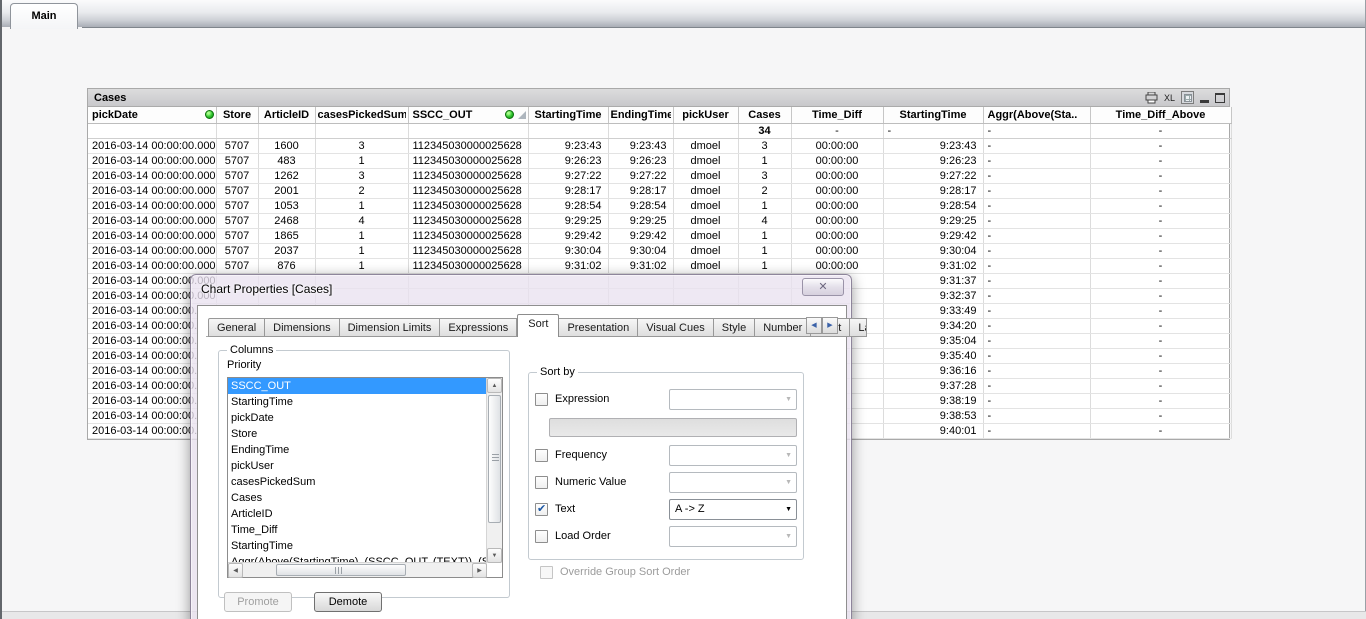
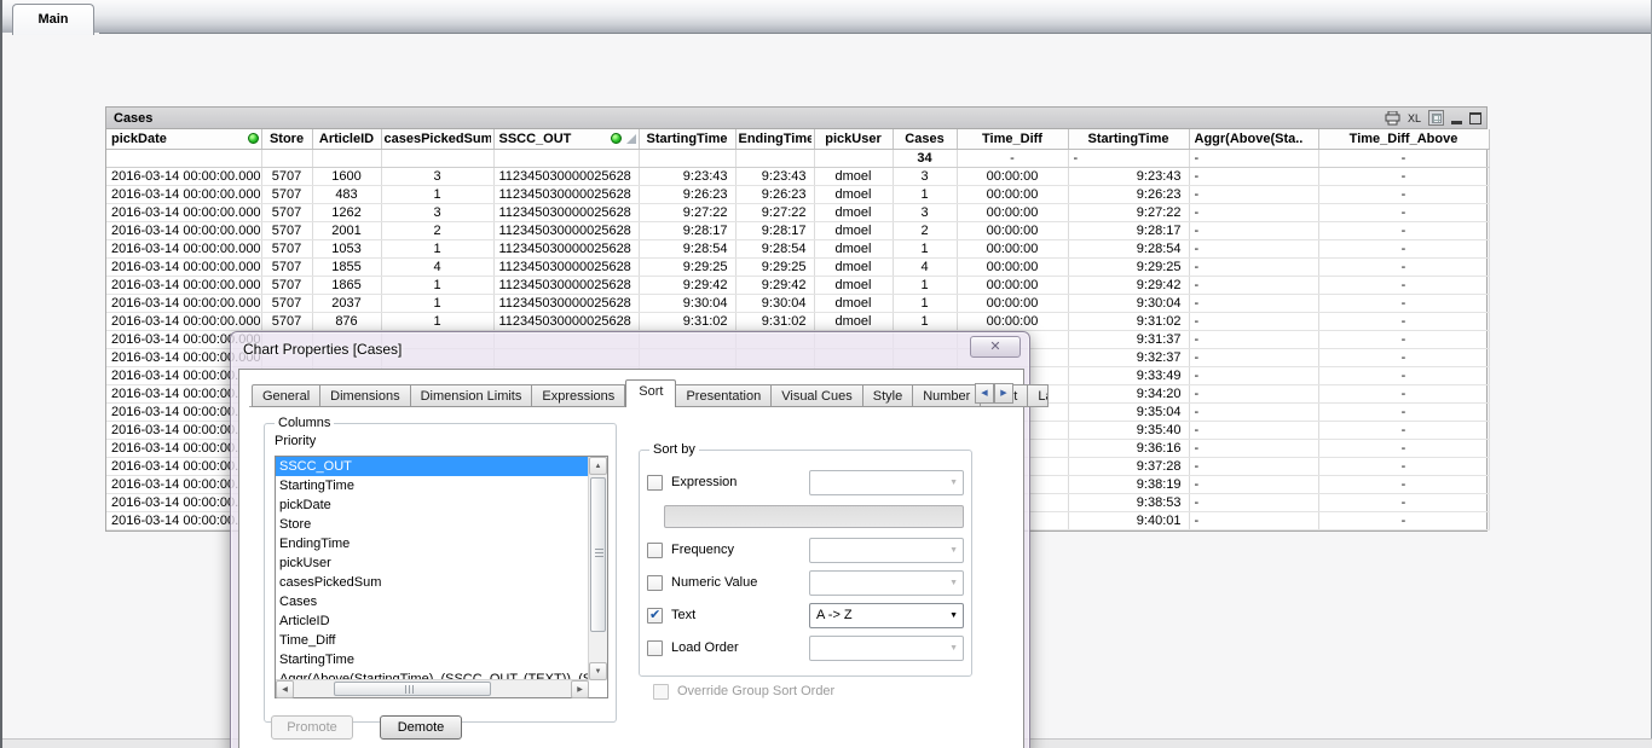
  Main
  Cases
  XL
  pickDate	Store	ArticleID	casesPickedSum	SSCC_OUT	StartingTime	EndingTime	pickUser	Cases	Time_Diff	StartingTime	Aggr(Above(Sta..	Time_Diff_Above
  								34	-	-	-	-
  2016-03-14 00:00:00.000	5707	1600	3	112345030000025628	9:23:43	9:23:43	dmoel	3	00:00:00	9:23:43	-	-
  2016-03-14 00:00:00.000	5707	483	1	112345030000025628	9:26:23	9:26:23	dmoel	1	00:00:00	9:26:23	-	-
  2016-03-14 00:00:00.000	5707	1262	3	112345030000025628	9:27:22	9:27:22	dmoel	3	00:00:00	9:27:22	-	-
  2016-03-14 00:00:00.000	5707	2001	2	112345030000025628	9:28:17	9:28:17	dmoel	2	00:00:00	9:28:17	-	-
  2016-03-14 00:00:00.000	5707	1053	1	112345030000025628	9:28:54	9:28:54	dmoel	1	00:00:00	9:28:54	-	-
- 2016-03-14 00:00:00.000	5707	2468	4	112345030000025628	9:29:25	9:29:25	dmoel	4	00:00:00	9:29:25	-	-
+ 2016-03-14 00:00:00.000	5707	1855	4	112345030000025628	9:29:25	9:29:25	dmoel	4	00:00:00	9:29:25	-	-
  2016-03-14 00:00:00.000	5707	1865	1	112345030000025628	9:29:42	9:29:42	dmoel	1	00:00:00	9:29:42	-	-
  2016-03-14 00:00:00.000	5707	2037	1	112345030000025628	9:30:04	9:30:04	dmoel	1	00:00:00	9:30:04	-	-
  2016-03-14 00:00:00.000	5707	876	1	112345030000025628	9:31:02	9:31:02	dmoel	1	00:00:00	9:31:02	-	-
  2016-03-14 00:00:00.000										9:31:37	-	-
  2016-03-14 00:00:00.000										9:32:37	-	-
  2016-03-14 00:00:00.										9:33:49	-	-
  2016-03-14 00:00:00.										9:34:20	-	-
  2016-03-14 00:00:00.										9:35:04	-	-
  2016-03-14 00:00:00.										9:35:40	-	-
  2016-03-14 00:00:00.										9:36:16	-	-
  2016-03-14 00:00:00.										9:37:28	-	-
  2016-03-14 00:00:00.										9:38:19	-	-
  2016-03-14 00:00:00.										9:38:53	-	-
  2016-03-14 00:00:00.										9:40:01	-	-
  Chart Properties [Cases]
  ✕
  General
  Dimensions
  Dimension Limits
  Expressions
  Sort
  Presentation
  Visual Cues
  Style
  Number
  Columns
  Priority
  SSCC_OUT
  StartingTime
  pickDate
  Store
  EndingTime
  pickUser
  casesPickedSum
  Cases
  ArticleID
  Time_Diff
  StartingTime
  Promote
  Demote
  Sort by
  Expression
  Frequency
  Numeric Value
  Text
  A -> Z
  Load Order
  Override Group Sort Order
